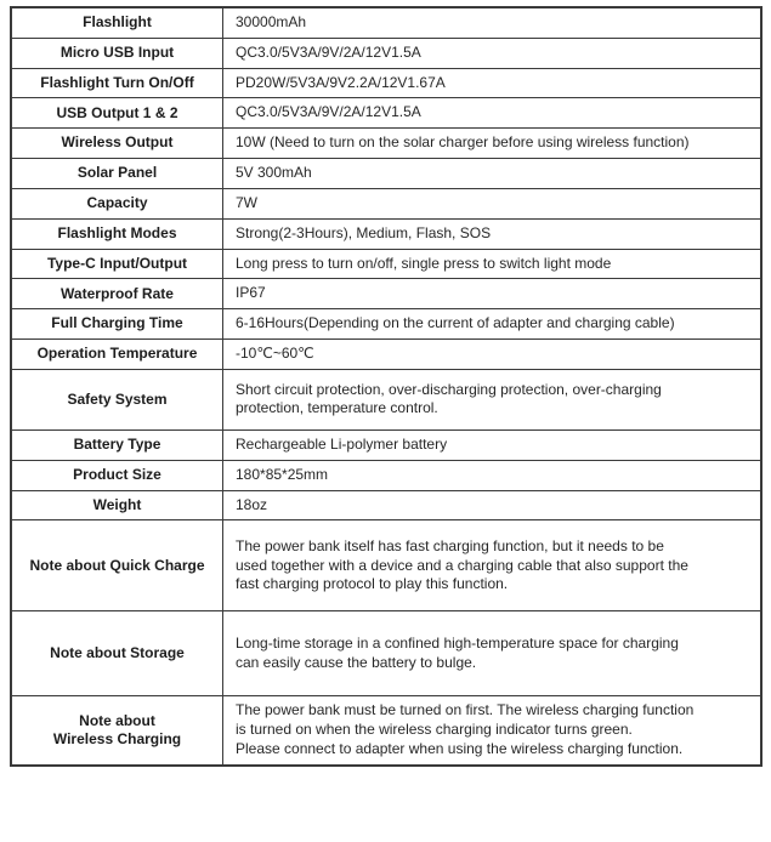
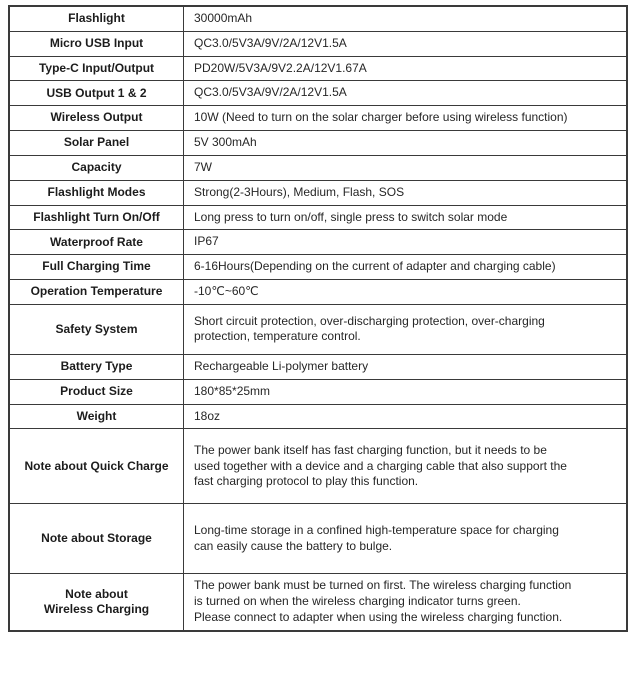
  Flashlight
  30000mAh
  Micro USB Input
  QC3.0/5V3A/9V/2A/12V1.5A
- Flashlight Turn On/Off
+ Type-C Input/Output
  PD20W/5V3A/9V2.2A/12V1.67A
  USB Output 1 & 2
  QC3.0/5V3A/9V/2A/12V1.5A
  Wireless Output
  10W (Need to turn on the solar charger before using wireless function)
  Solar Panel
  5V 300mAh
  Capacity
  7W
  Flashlight Modes
  Strong(2-3Hours), Medium, Flash, SOS
- Type-C Input/Output
+ Flashlight Turn On/Off
- Long press to turn on/off, single press to switch light mode
+ Long press to turn on/off, single press to switch solar mode
  Waterproof Rate
  IP67
  Full Charging Time
  6-16Hours(Depending on the current of adapter and charging cable)
  Operation Temperature
  -10℃~60℃
  Safety System
  Short circuit protection, over-discharging protection, over-charging
  protection, temperature control.
  Battery Type
  Rechargeable Li-polymer battery
  Product Size
  180*85*25mm
  Weight
  18oz
  Note about Quick Charge
  The power bank itself has fast charging function, but it needs to be
  used together with a device and a charging cable that also support the
  fast charging protocol to play this function.
  Note about Storage
  Long-time storage in a confined high-temperature space for charging
  can easily cause the battery to bulge.
  Note about
  Wireless Charging
  The power bank must be turned on first. The wireless charging function
  is turned on when the wireless charging indicator turns green.
  Please connect to adapter when using the wireless charging function.
